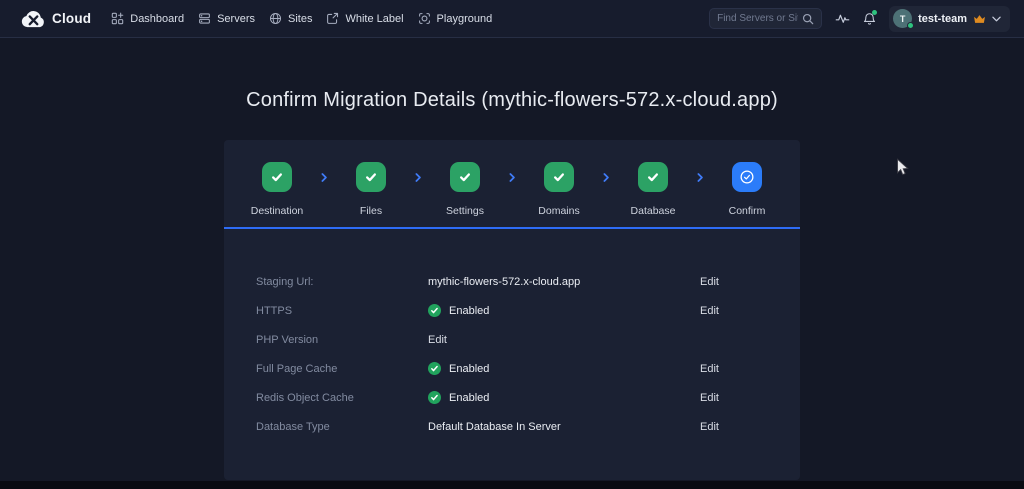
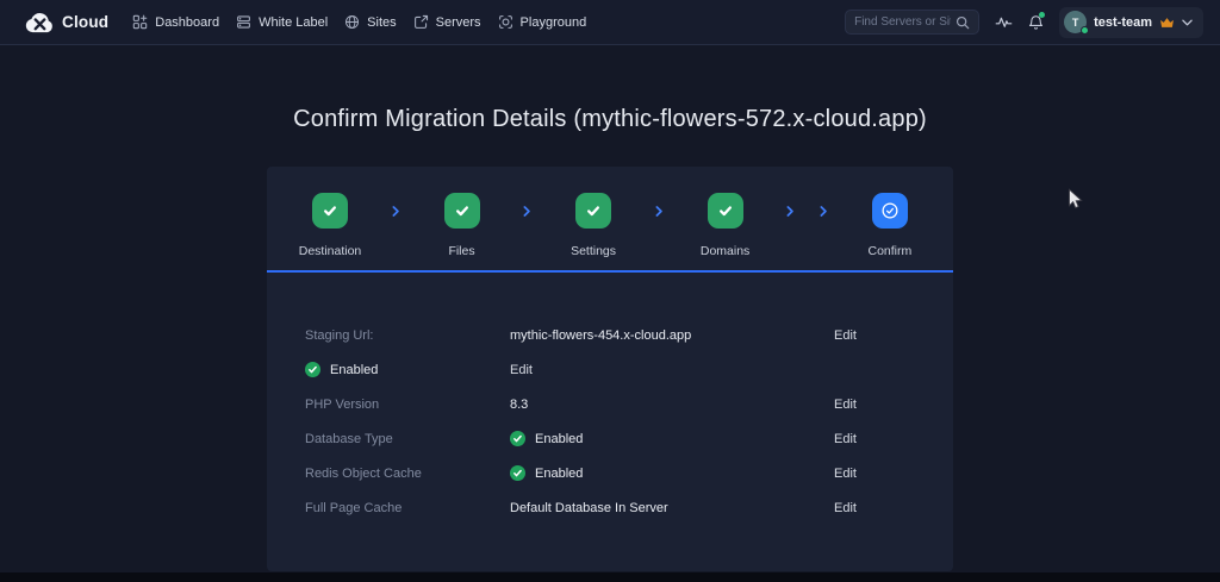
  Cloud
  Dashboard
- Servers
+ White Label
  Sites
- White Label
+ Servers
  Playground
  Find Servers or Si
  T
  test-team
  Confirm Migration Details (mythic-flowers-572.x-cloud.app)
  Destination
  Files
  Settings
  Domains
- Database
  Confirm
  Staging Url:
- mythic-flowers-572.x-cloud.app
+ mythic-flowers-454.x-cloud.app
  Edit
- HTTPS
  Enabled
  Edit
  PHP Version
+ 8.3
  Edit
- Full Page Cache
+ Database Type
  Enabled
  Edit
  Redis Object Cache
  Enabled
  Edit
- Database Type
+ Full Page Cache
  Default Database In Server
  Edit
